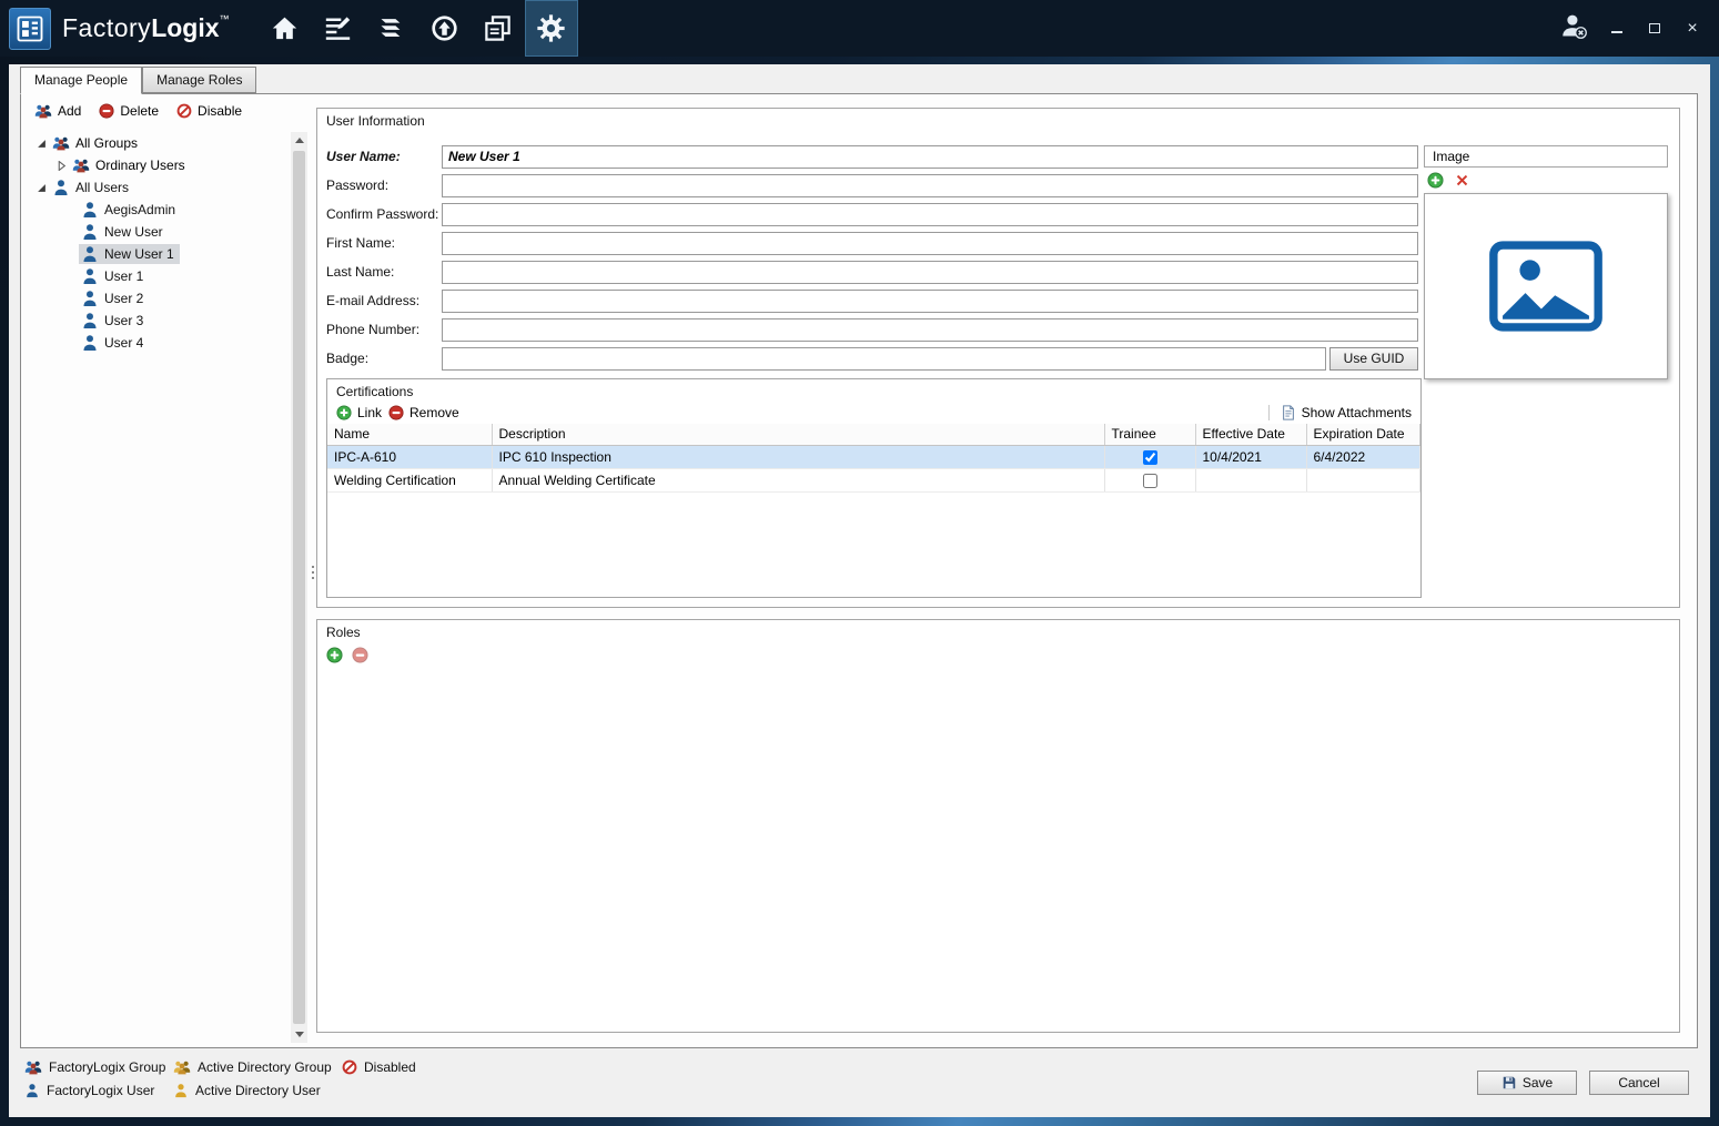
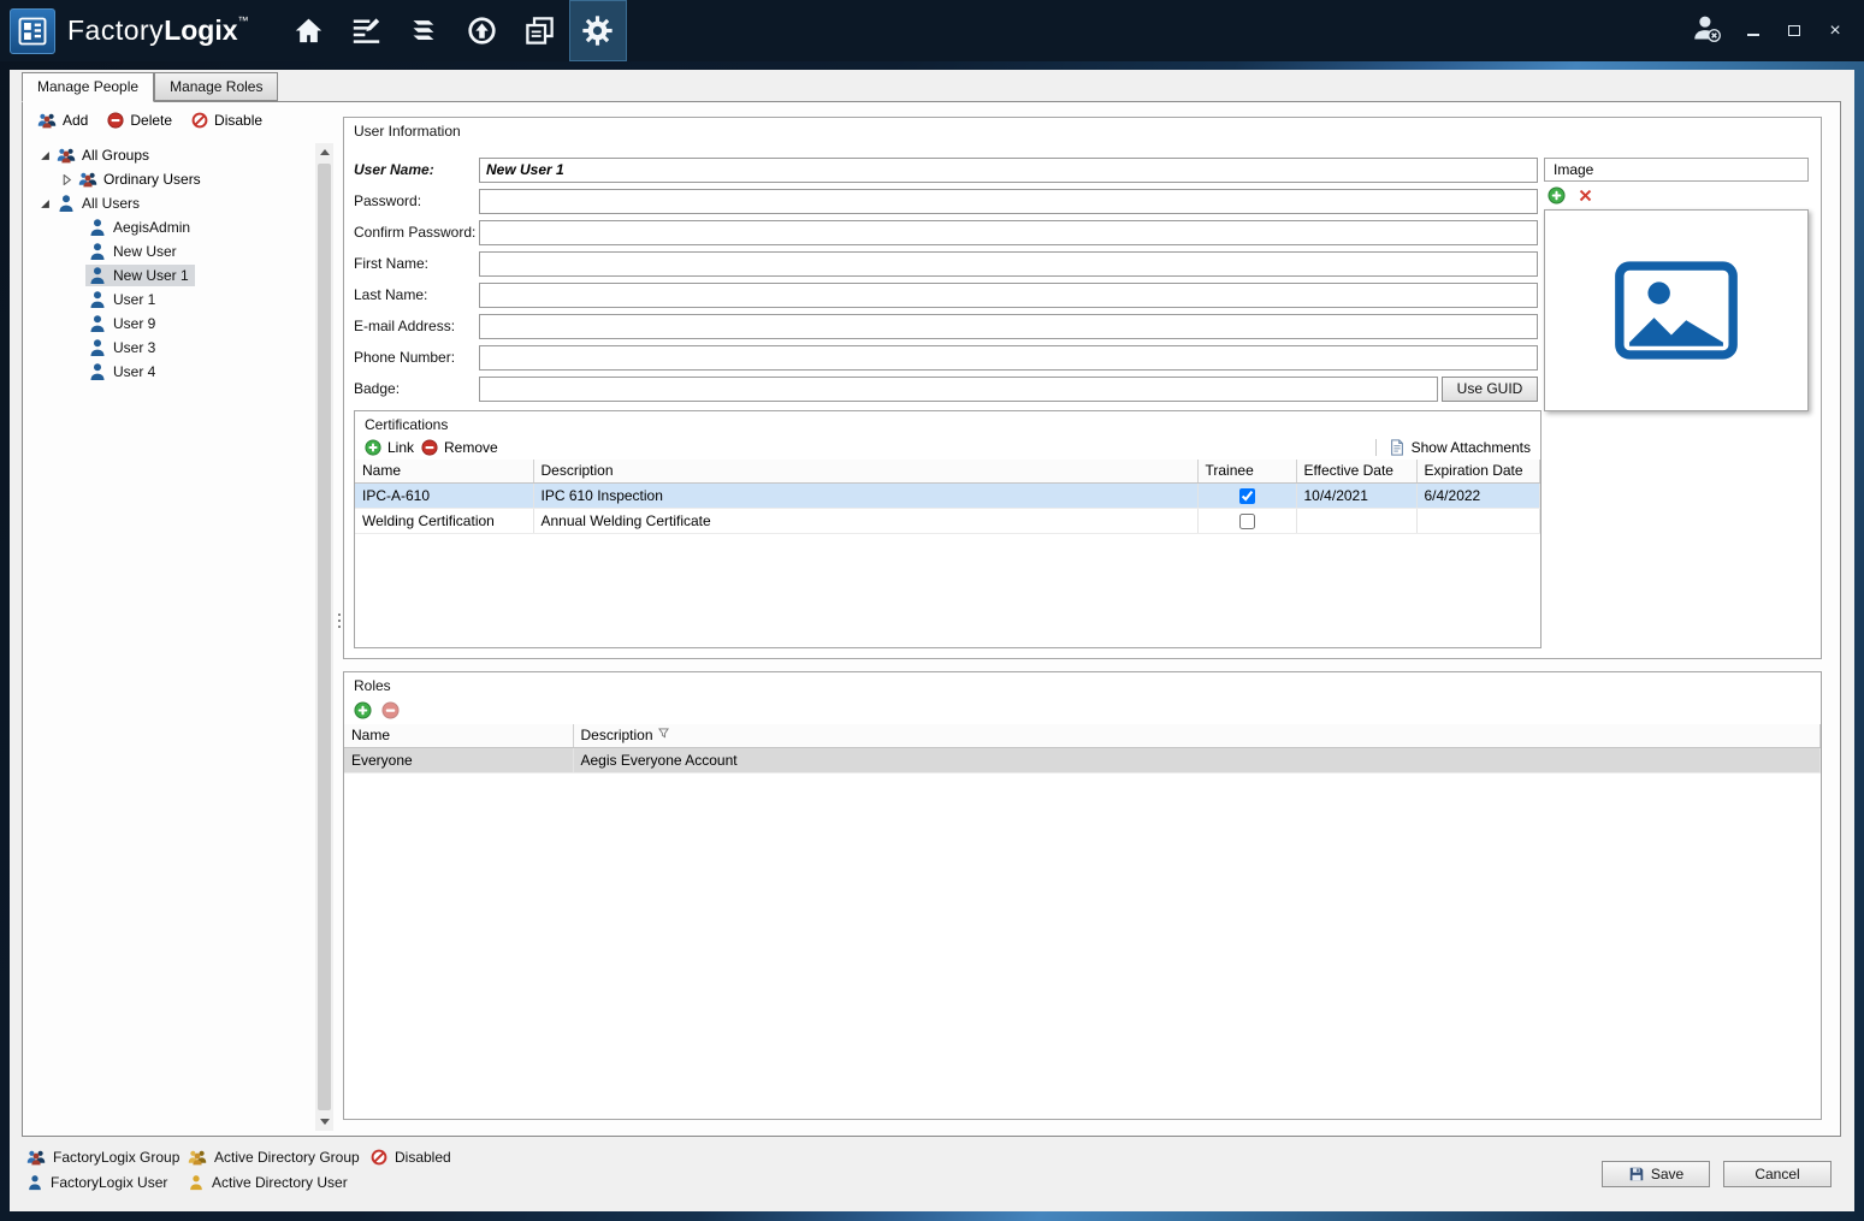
  FactoryLogix™
  ×
  Manage People
  Manage Roles
  Add
  Delete
  Disable
  All Groups
  Ordinary Users
  All Users
  AegisAdmin
  New User
  New User 1
  User 1
- User 2
+ User 9
  User 3
  User 4
  User Information
  User Name:
  New User 1
  Password:
  Confirm Password:
  First Name:
  Last Name:
  E-mail Address:
  Phone Number:
  Badge:
  Use GUID
  Image
  Certifications
  Link
  Remove
  Show Attachments
  Name	Description	Trainee	Effective Date	Expiration Date
  IPC-A-610	IPC 610 Inspection		10/4/2021	6/4/2022
  Welding Certification	Annual Welding Certificate
  Roles
+ Name	Description
+ Everyone	Aegis Everyone Account
  FactoryLogix Group
  Active Directory Group
  Disabled
  FactoryLogix User
  Active Directory User
  Save
  Cancel
